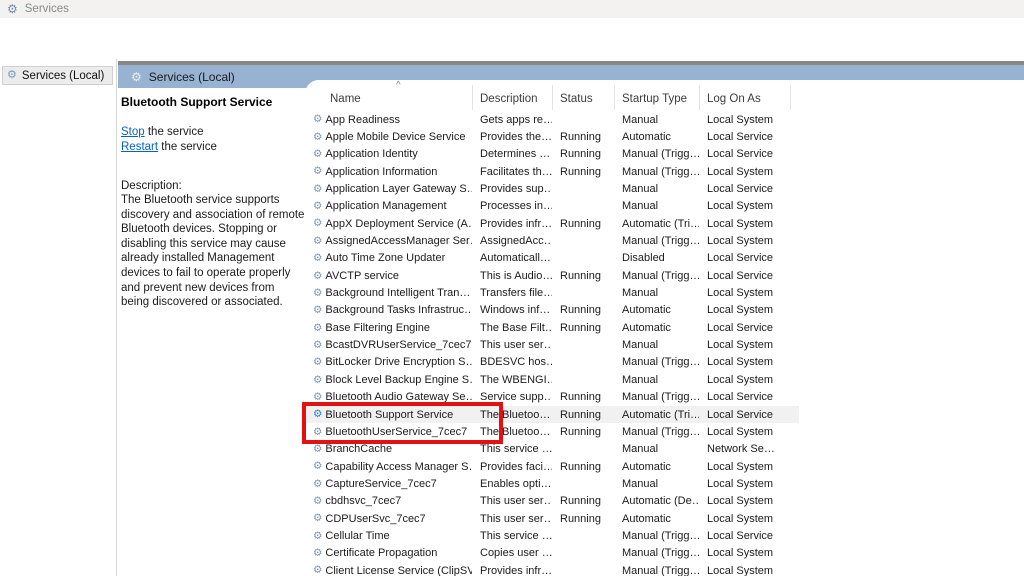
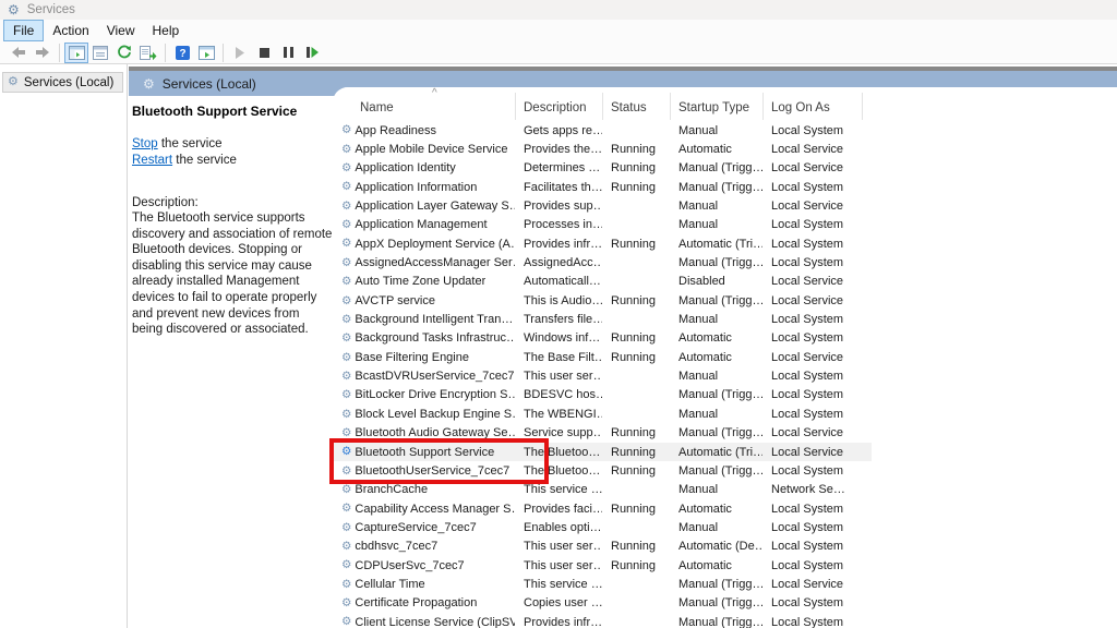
  ⚙
  Services
+ File
+ Action
+ View
+ Help
+ ?
  ⚙
  Services (Local)
  ⚙
  Services (Local)
  Bluetooth Support Service
  Stop the service
  Restart the service
  Description:
  The Bluetooth service supports discovery and association of remote Bluetooth devices. Stopping or disabling this service may cause already installed Management devices to fail to operate properly and prevent new devices from being discovered or associated.
  ^
  Name
  Description
  Status
  Startup Type
  Log On As
  ⚙
  App Readiness
  Gets apps re…
  Manual
  Local System
  ⚙
  Apple Mobile Device Service
  Provides the…
  Running
  Automatic
  Local Service
  ⚙
  Application Identity
  Determines …
  Running
  Manual (Trigg…
  Local Service
  ⚙
  Application Information
  Facilitates th…
  Running
  Manual (Trigg…
  Local System
  ⚙
  Application Layer Gateway S
  Provides sup…
  Manual
  Local Service
  ⚙
  Application Management
  Processes in…
  Manual
  Local System
  ⚙
  AppX Deployment Service (A
  Provides infr…
  Running
  Automatic (Tri…
  Local System
  ⚙
  AssignedAccessManager Ser
  AssignedAcc…
  Manual (Trigg…
  Local System
  ⚙
  Auto Time Zone Updater
  Automaticall…
  Disabled
  Local Service
  ⚙
  AVCTP service
  This is Audio…
  Running
  Manual (Trigg…
  Local Service
  ⚙
  Background Intelligent Tran…
  Transfers file…
  Manual
  Local System
  ⚙
  Background Tasks Infrastruc…
  Windows inf…
  Running
  Automatic
  Local System
  ⚙
  Base Filtering Engine
  The Base Filt…
  Running
  Automatic
  Local Service
  ⚙
  BcastDVRUserService_7cec7
  This user ser…
  Manual
  Local System
  ⚙
  BitLocker Drive Encryption S…
  BDESVC hos…
  Manual (Trigg…
  Local System
  ⚙
  Block Level Backup Engine S
  The WBENGI
  Manual
  Local System
  ⚙
  Bluetooth Audio Gateway Se…
  Service supp…
  Running
  Manual (Trigg…
  Local Service
  ⚙
  Bluetooth Support Service
  The Bluetoo…
  Running
  Automatic (Tri…
  Local Service
  ⚙
  BluetoothUserService_7cec7
  The Bluetoo…
  Running
  Manual (Trigg…
  Local System
  ⚙
  BranchCache
  This service …
  Manual
  Network Se…
  ⚙
  Capability Access Manager S
  Provides faci…
  Running
  Automatic
  Local System
  ⚙
  CaptureService_7cec7
  Enables opti…
  Manual
  Local System
  ⚙
  cbdhsvc_7cec7
  This user ser…
  Running
  Automatic (De…
  Local System
  ⚙
  CDPUserSvc_7cec7
  This user ser…
  Running
  Automatic
  Local System
  ⚙
  Cellular Time
  This service …
  Manual (Trigg…
  Local Service
  ⚙
  Certificate Propagation
  Copies user …
  Manual (Trigg…
  Local System
  ⚙
  Client License Service (ClipSV
  Provides infr…
  Manual (Trigg…
  Local System
